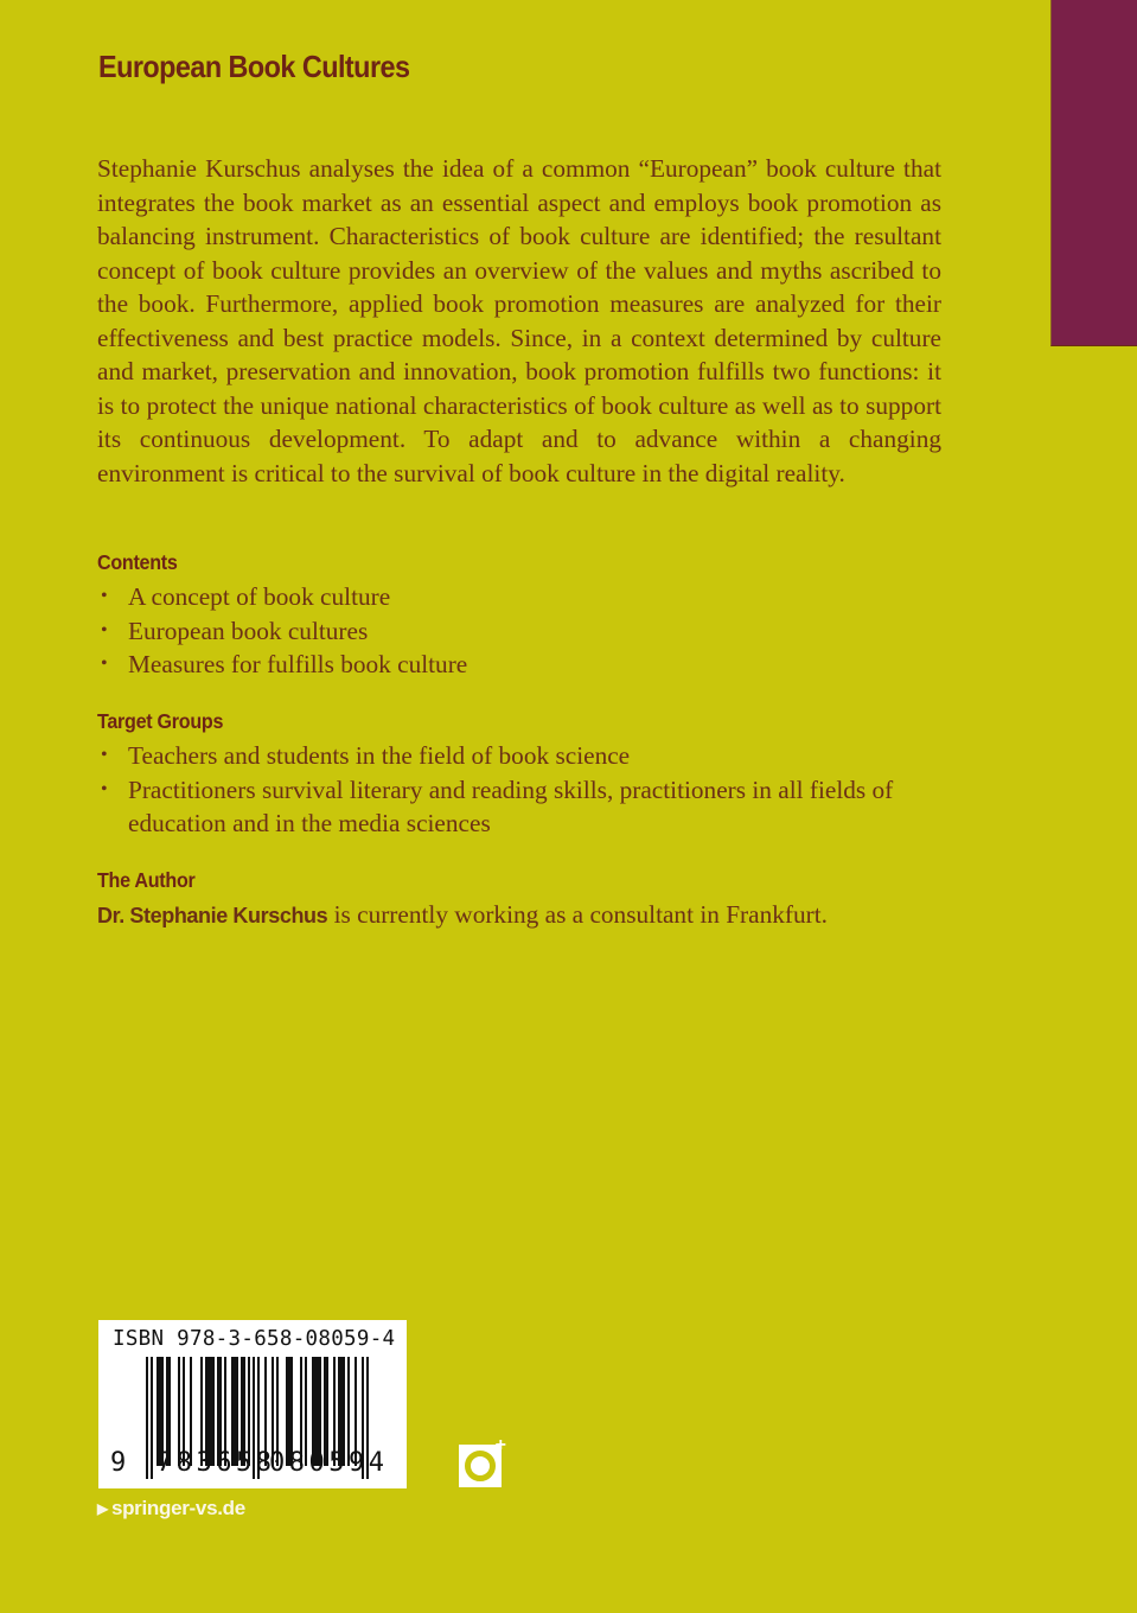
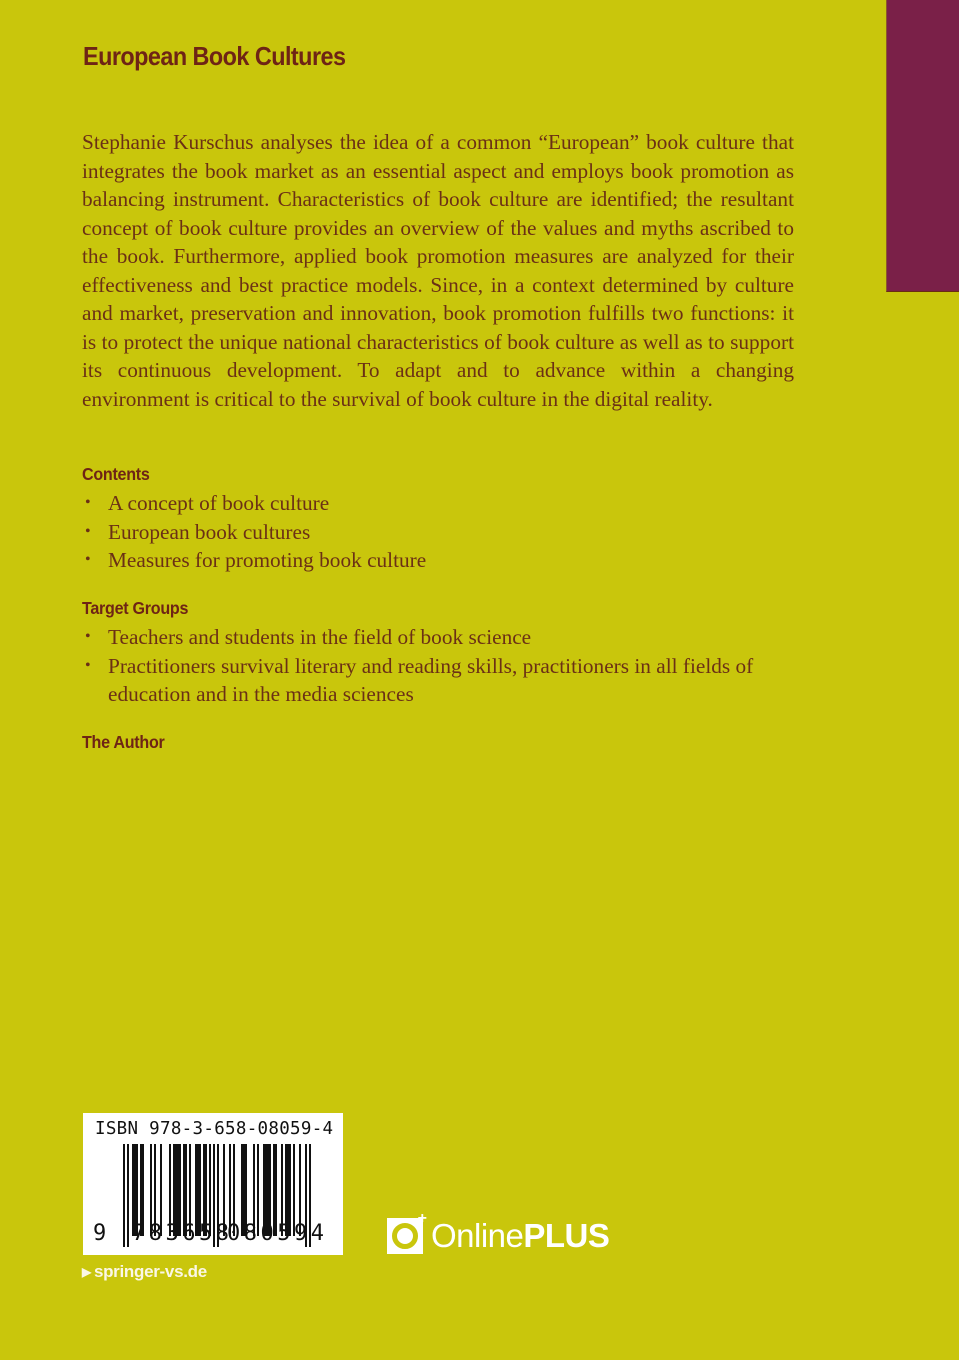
  European Book Cultures
  Stephanie Kurschus analyses the idea of a common “European” book culture that integrates the book market as an essential aspect and employs book promotion as balancing instrument. Characteristics of book culture are identified; the resultant concept of book culture provides an overview of the values and myths ascribed to the book. Furthermore, applied book promotion measures are analyzed for their effectiveness and best practice models. Since, in a context determined by culture and market, preservation and innovation, book promotion fulfills two functions: it is to protect the unique national characteristics of book culture as well as to support its continuous develop­ment. To adapt and to advance within a changing environment is critical to the survival of book culture in the digital reality.
  Contents
  •
  A concept of book culture
  •
  European book cultures
  •
- Measures for fulfills book culture
+ Measures for promoting book culture
  Target Groups
  •
  Teachers and students in the field of book science
  •
  Practitioners survival literary and reading skills, practitioners in all fields of education and in the media sciences
  The Author
- Dr. Stephanie Kurschus is currently working as a consultant in Frankfurt.
  ISBN 978-3-658-08059-4
  9
  783658
  080594
  ▶ springer-vs.de
  +
+ OnlinePLUS
